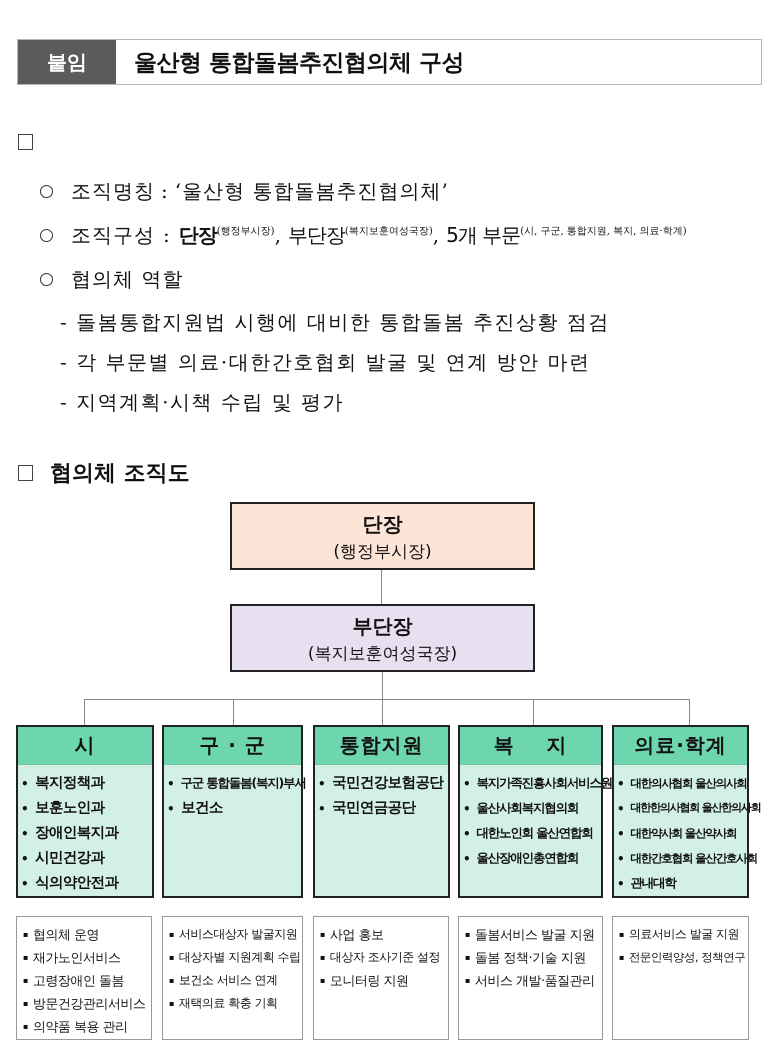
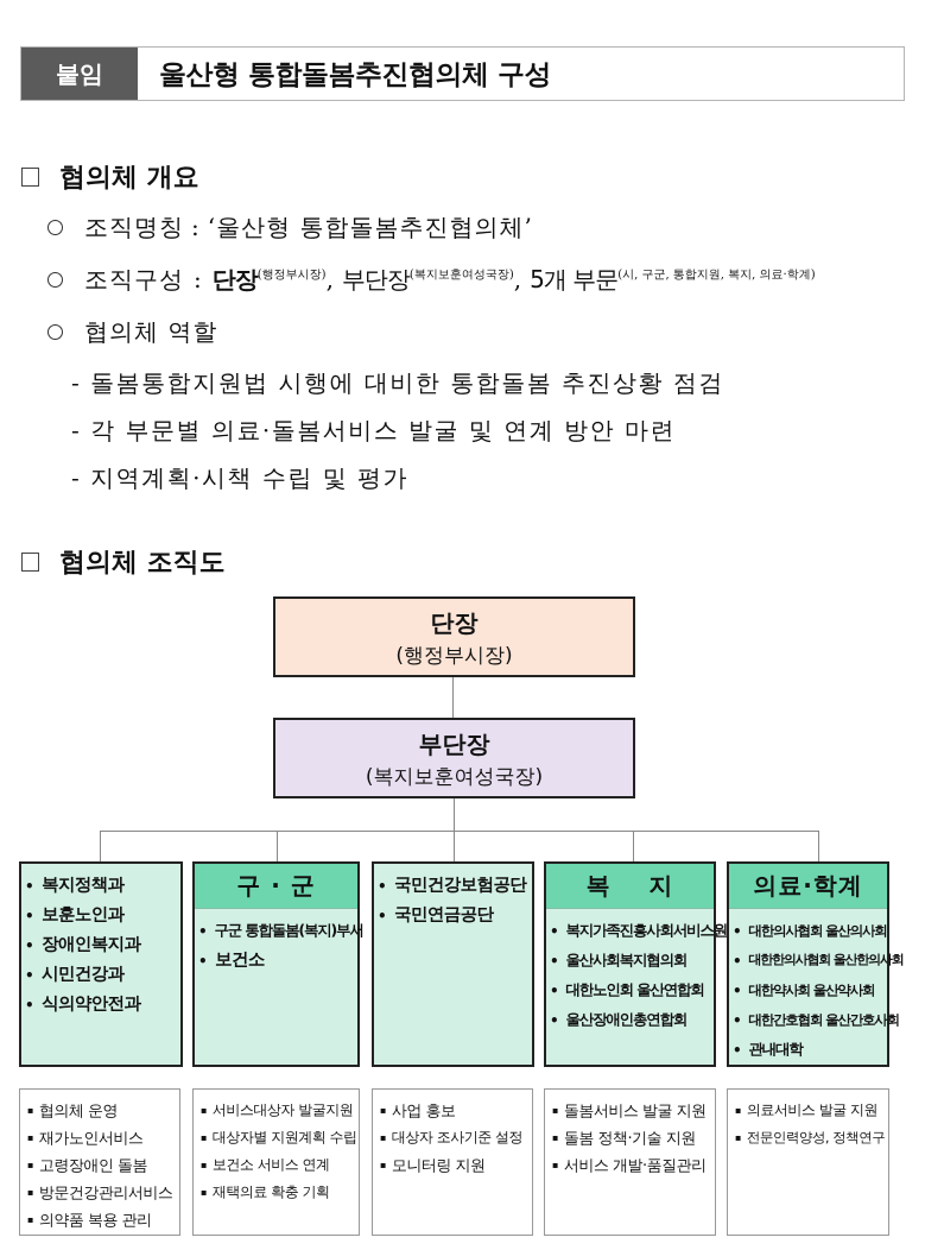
  붙임
  울산형 통합돌봄추진협의체 구성
+ 협의체 개요
  조직명칭
  :
  ‘울산형 통합돌봄추진협의체’
  조직구성
  :
  단장
  (행정부시장)
  ,
  부단장
  (복지보훈여성국장)
  ,
  5개 부문
  (시, 구군, 통합지원, 복지, 의료·학계)
  협의체 역할
  - 돌봄통합지원법 시행에 대비한 통합돌봄 추진상황 점검
- - 각 부문별 의료·대한간호협회 발굴 및 연계 방안 마련
+ - 각 부문별 의료·돌봄서비스 발굴 및 연계 방안 마련
  - 지역계획·시책 수립 및 평가
  협의체 조직도
  단장
  (행정부시장)
  부단장
  (복지보훈여성국장)
- 시
  •
  복지정책과
  •
  보훈노인과
  •
  장애인복지과
  •
  시민건강과
  •
  식의약안전과
  구 · 군
  •
  구군 통합돌봄(복지)부서
  •
  보건소
- 통합지원
  •
  국민건강보험공단
  •
  국민연금공단
  복 지
  •
  복지가족진흥사회서비스원
  •
  울산사회복지협의회
  •
  대한노인회 울산연합회
  •
  울산장애인총연합회
  의료·학계
  •
  대한의사협회 울산의사회
  •
  대한한의사협회 울산한의사회
  •
  대한약사회 울산약사회
  •
  대한간호협회 울산간호사회
  •
  관내대학
  ▪
  협의체 운영
  ▪
  재가노인서비스
  ▪
  고령장애인 돌봄
  ▪
  방문건강관리서비스
  ▪
  의약품 복용 관리
  ▪
  서비스대상자 발굴지원
  ▪
  대상자별 지원계획 수립
  ▪
  보건소 서비스 연계
  ▪
  재택의료 확충 기획
  ▪
  사업 홍보
  ▪
  대상자 조사기준 설정
  ▪
  모니터링 지원
  ▪
  돌봄서비스 발굴 지원
  ▪
  돌봄 정책·기술 지원
  ▪
  서비스 개발·품질관리
  ▪
  의료서비스 발굴 지원
  ▪
  전문인력양성, 정책연구
